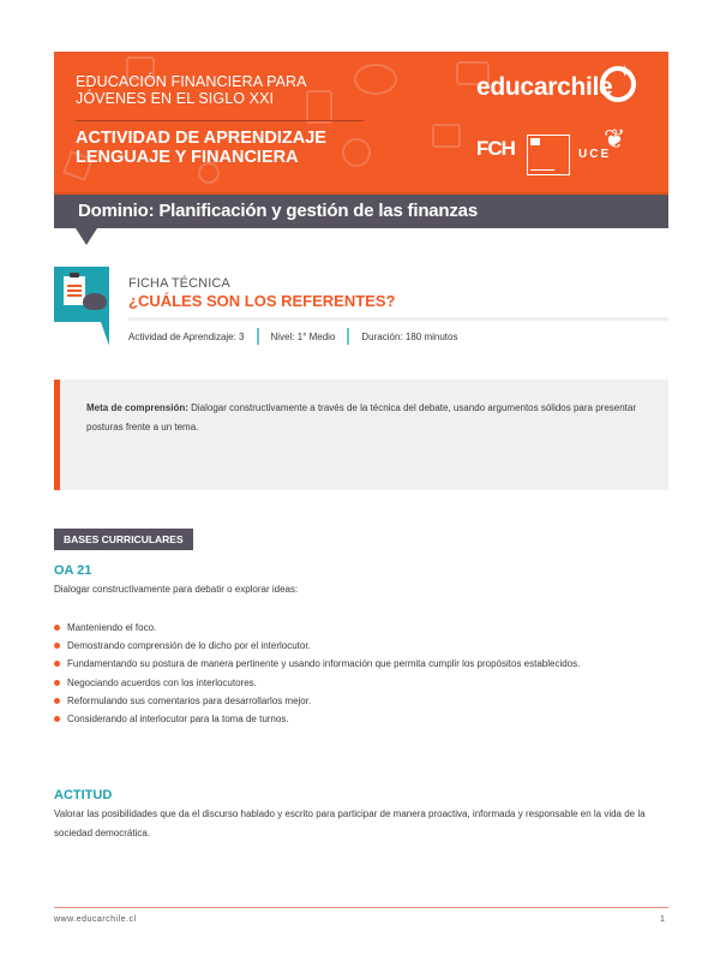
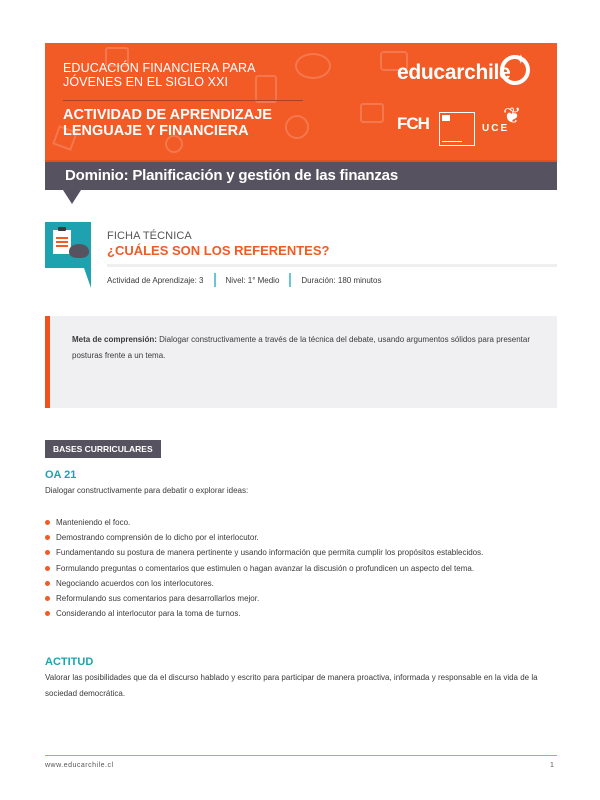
  EDUCACIÓN FINANCIERA PARA JÓVENES EN EL SIGLO XXI
  ACTIVIDAD DE APRENDIZAJE LENGUAJE Y FINANCIERA
  educarchile
  ✦
  FCH
  UCE
  ❦
  Dominio: Planificación y gestión de las finanzas
  FICHA TÉCNICA
  ¿CUÁLES SON LOS REFERENTES?
  Actividad de Aprendizaje: 3
  Nivel: 1° Medio
  Duración: 180 minutos
  Meta de comprensión: Dialogar constructivamente a través de la técnica del debate, usando argumentos sólidos para presentar posturas frente a un tema.
  BASES CURRICULARES
  OA 21
  Dialogar constructivamente para debatir o explorar ideas:
  Manteniendo el foco.
  Demostrando comprensión de lo dicho por el interlocutor.
  Fundamentando su postura de manera pertinente y usando información que permita cumplir los propósitos establecidos.
+ Formulando preguntas o comentarios que estimulen o hagan avanzar la discusión o profundicen un aspecto del tema.
  Negociando acuerdos con los interlocutores.
  Reformulando sus comentarios para desarrollarlos mejor.
  Considerando al interlocutor para la toma de turnos.
  ACTITUD
  Valorar las posibilidades que da el discurso hablado y escrito para participar de manera proactiva, informada y responsable en la vida de la sociedad democrática.
